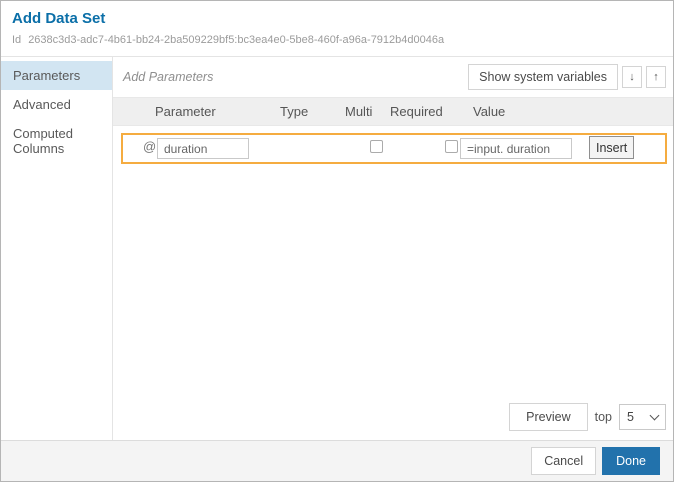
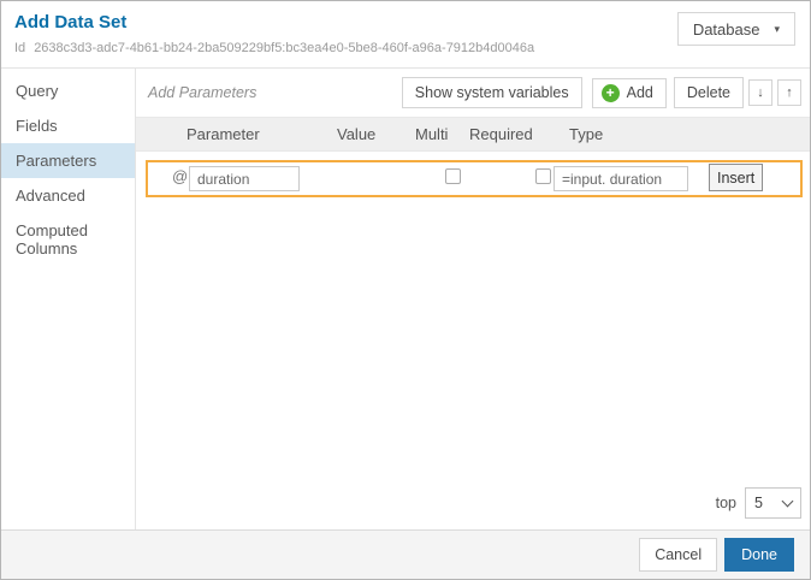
  Add Data Set
  Id 2638c3d3-adc7-4b61-bb24-2ba509229bf5:bc3ea4e0-5be8-460f-a96a-7912b4d0046a
+ Database
+ ▾
+ Query
+ Fields
  Parameters
  Advanced
  Computed Columns
  Add Parameters
  Show system variables
+ +
+ Add
+ Delete
  ↓
  ↑
  Parameter
- Type
+ Value
  Multi
  Required
- Value
+ Type
  @
  duration
  =input. duration
  Insert
- Preview
  top
  5
  Cancel
  Done
